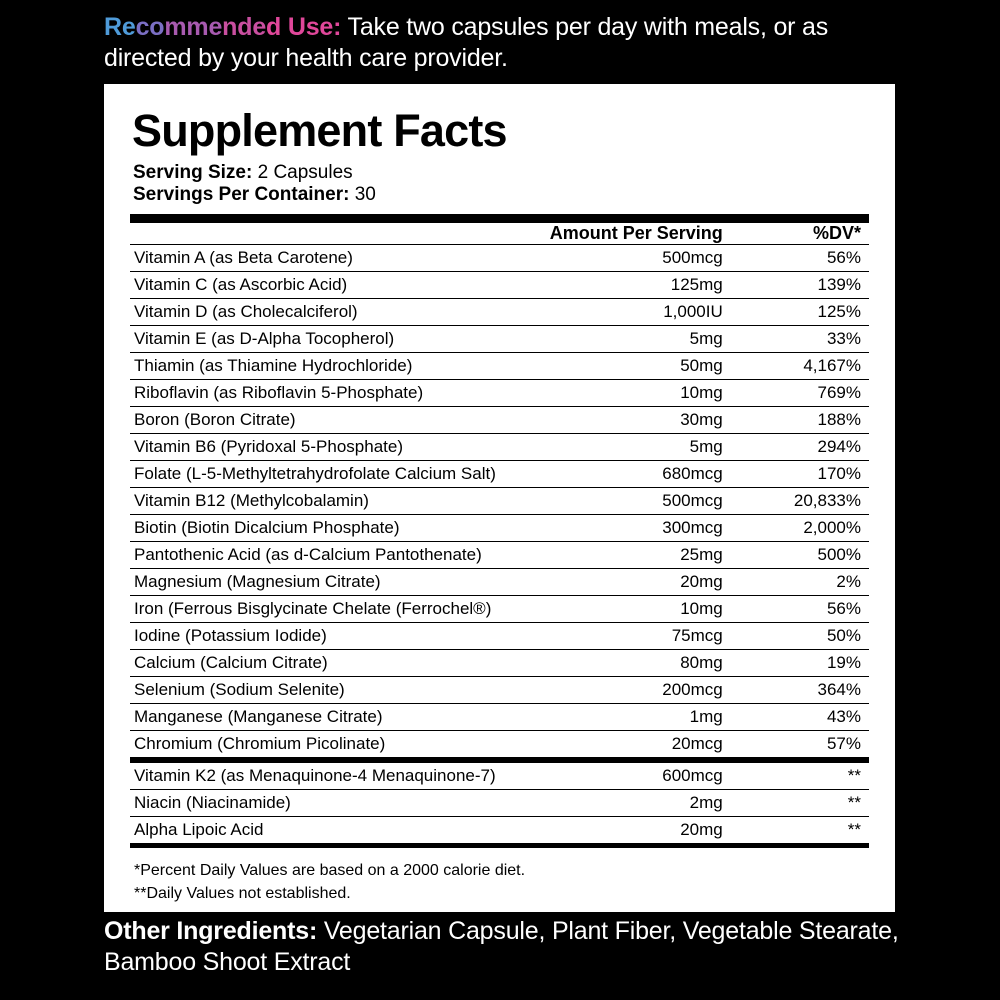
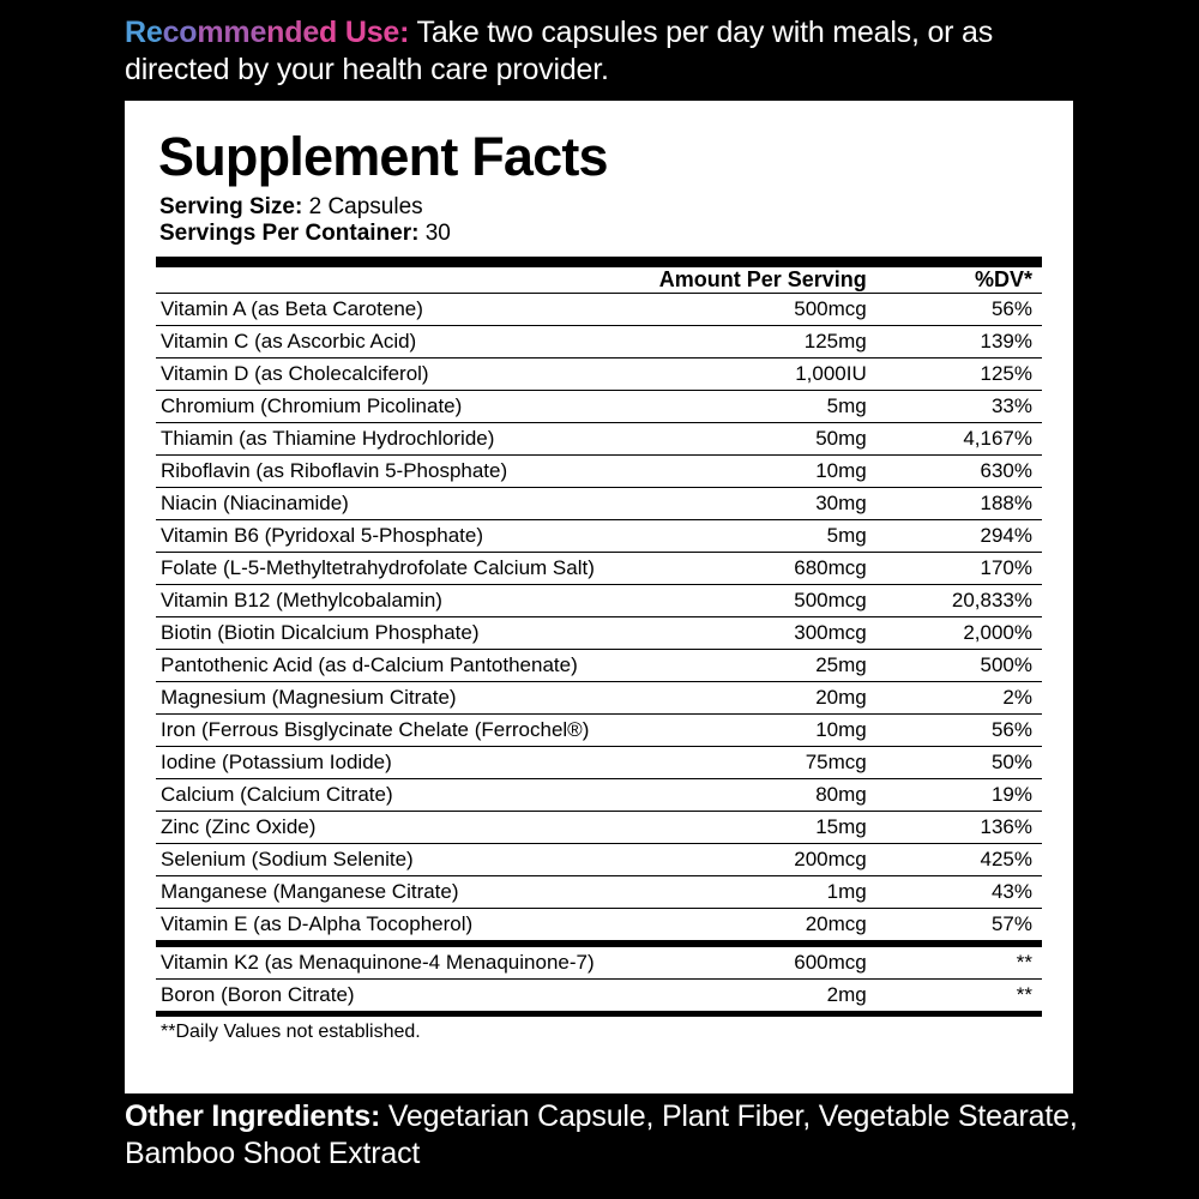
  Recommended Use: Take two capsules per day with meals, or as directed by your health care provider.
  Supplement Facts
  Serving Size: 2 Capsules
  Servings Per Container: 30
  	Amount Per Serving	%DV*
  Vitamin A (as Beta Carotene)	500mcg	56%
  Vitamin C (as Ascorbic Acid)	125mg	139%
  Vitamin D (as Cholecalciferol)	1,000IU	125%
- Vitamin E (as D-Alpha Tocopherol)	5mg	33%
+ Chromium (Chromium Picolinate)	5mg	33%
  Thiamin (as Thiamine Hydrochloride)	50mg	4,167%
- Riboflavin (as Riboflavin 5-Phosphate)	10mg	769%
+ Riboflavin (as Riboflavin 5-Phosphate)	10mg	630%
- Boron (Boron Citrate)	30mg	188%
+ Niacin (Niacinamide)	30mg	188%
  Vitamin B6 (Pyridoxal 5-Phosphate)	5mg	294%
  Folate (L-5-Methyltetrahydrofolate Calcium Salt)	680mcg	170%
  Vitamin B12 (Methylcobalamin)	500mcg	20,833%
  Biotin (Biotin Dicalcium Phosphate)	300mcg	2,000%
  Pantothenic Acid (as d-Calcium Pantothenate)	25mg	500%
  Magnesium (Magnesium Citrate)	20mg	2%
  Iron (Ferrous Bisglycinate Chelate (Ferrochel®)	10mg	56%
  Iodine (Potassium Iodide)	75mcg	50%
  Calcium (Calcium Citrate)	80mg	19%
+ Zinc (Zinc Oxide)	15mg	136%
- Selenium (Sodium Selenite)	200mcg	364%
+ Selenium (Sodium Selenite)	200mcg	425%
  Manganese (Manganese Citrate)	1mg	43%
- Chromium (Chromium Picolinate)	20mcg	57%
+ Vitamin E (as D-Alpha Tocopherol)	20mcg	57%
  Vitamin K2 (as Menaquinone-4 Menaquinone-7)	600mcg	**
- Niacin (Niacinamide)	2mg	**
+ Boron (Boron Citrate)	2mg	**
- Alpha Lipoic Acid	20mg	**
- *Percent Daily Values are based on a 2000 calorie diet.
  **Daily Values not established.
  Other Ingredients: Vegetarian Capsule, Plant Fiber, Vegetable Stearate, Bamboo Shoot Extract
